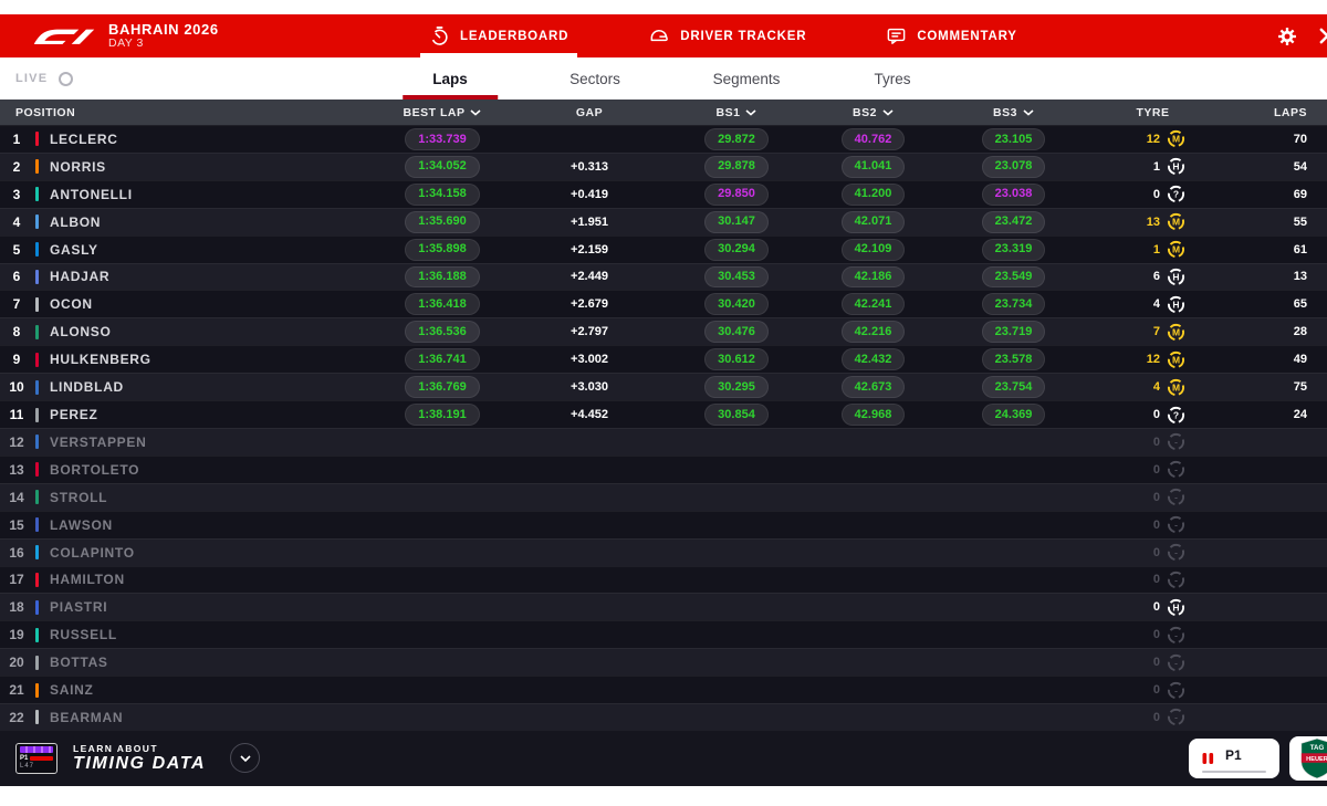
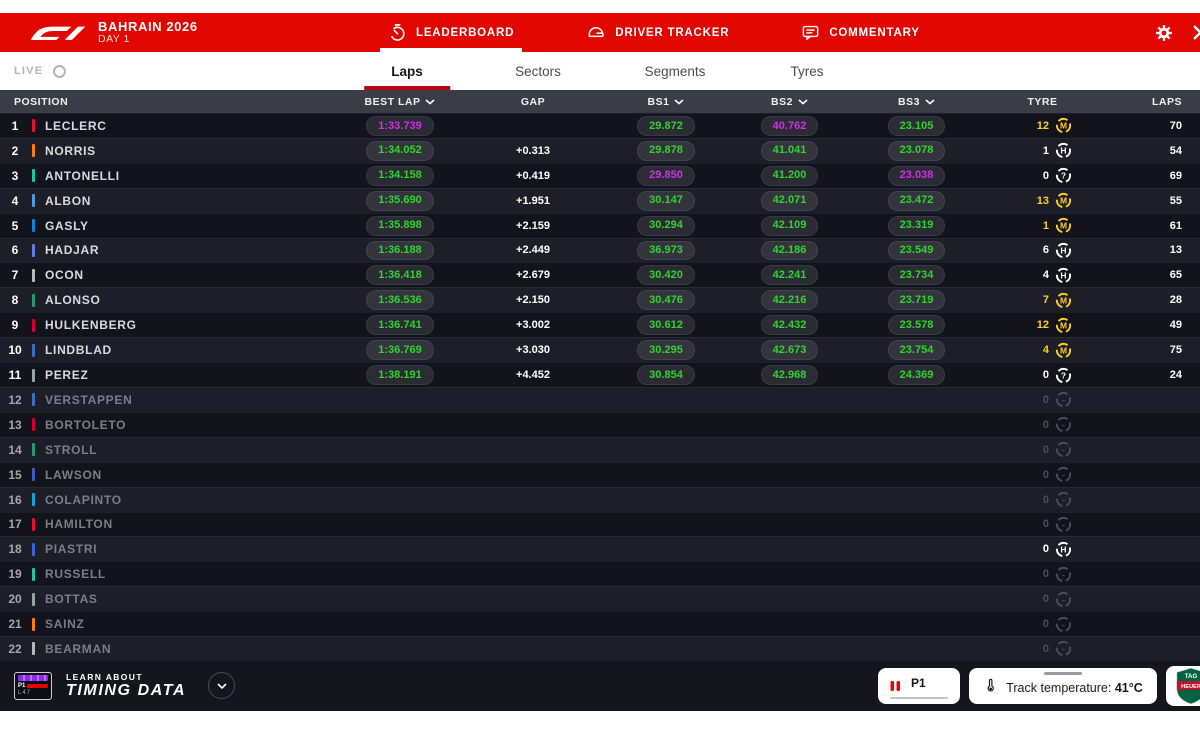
  BAHRAIN 2026
- DAY 3
+ DAY 1
  LEADERBOARD
  DRIVER TRACKER
  COMMENTARY
  LIVE
  Laps
  Sectors
  Segments
  Tyres
  POSITION
  BEST LAP
  GAP
  BS1
  BS2
  BS3
  TYRE
  LAPS
  1
  LECLERC
  1:33.739
  29.872
  40.762
  23.105
  12
  M
  70
  2
  NORRIS
  1:34.052
  +0.313
  29.878
  41.041
  23.078
  1
  H
  54
  3
  ANTONELLI
  1:34.158
  +0.419
  29.850
  41.200
  23.038
  0
  ?
  69
  4
  ALBON
  1:35.690
  +1.951
  30.147
  42.071
  23.472
  13
  M
  55
  5
  GASLY
  1:35.898
  +2.159
  30.294
  42.109
  23.319
  1
  M
  61
  6
  HADJAR
  1:36.188
  +2.449
- 30.453
+ 36.973
  42.186
  23.549
  6
  H
  13
  7
  OCON
  1:36.418
  +2.679
  30.420
  42.241
  23.734
  4
  H
  65
  8
  ALONSO
  1:36.536
- +2.797
+ +2.150
  30.476
  42.216
  23.719
  7
  M
  28
  9
  HULKENBERG
  1:36.741
  +3.002
  30.612
  42.432
  23.578
  12
  M
  49
  10
  LINDBLAD
  1:36.769
  +3.030
  30.295
  42.673
  23.754
  4
  M
  75
  11
  PEREZ
  1:38.191
  +4.452
  30.854
  42.968
  24.369
  0
  ?
  24
  12
  VERSTAPPEN
  0
  -
  13
  BORTOLETO
  0
  -
  14
  STROLL
  0
  -
  15
  LAWSON
  0
  -
  16
  COLAPINTO
  0
  -
  17
  HAMILTON
  0
  -
  18
  PIASTRI
  0
  H
  19
  RUSSELL
  0
  -
  20
  BOTTAS
  0
  -
  21
  SAINZ
  0
  -
  22
  BEARMAN
  0
  -
  LEARN ABOUT
  TIMING DATA
  P1
+ Track temperature: 41°C
